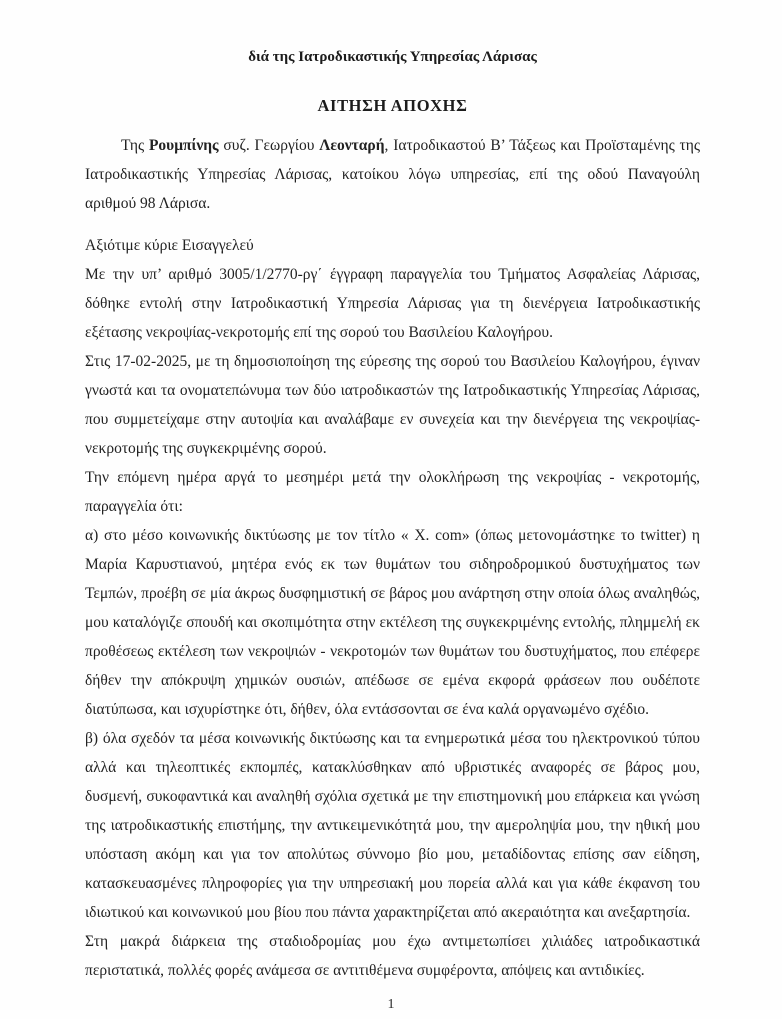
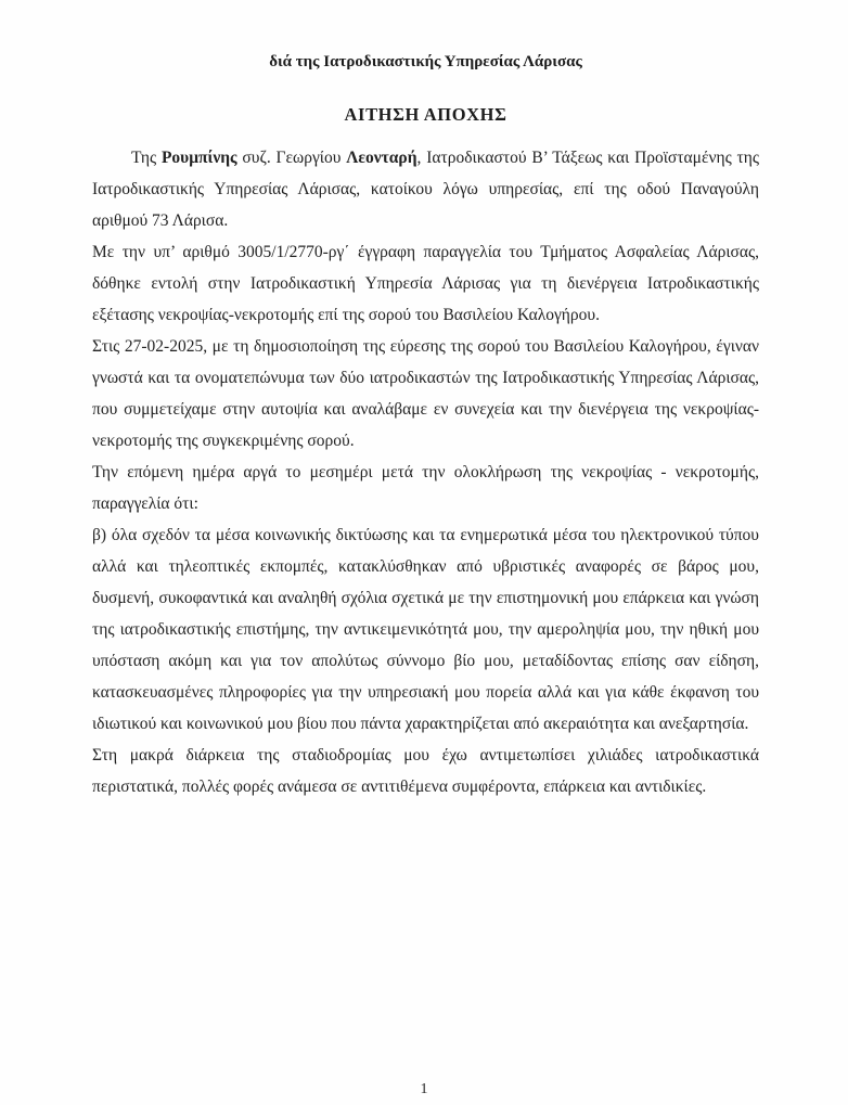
  διά της Ιατροδικαστικής Υπηρεσίας Λάρισας
  ΑΙΤΗΣΗ ΑΠΟΧΗΣ
- Της Ρουμπίνης συζ. Γεωργίου Λεονταρή, Ιατροδικαστού Β’ Τάξεως και Προϊσταμένης της Ιατροδικαστικής Υπηρεσίας Λάρισας, κατοίκου λόγω υπηρεσίας, επί της οδού Παναγούλη αριθμού 98 Λάρισα.
+ Της Ρουμπίνης συζ. Γεωργίου Λεονταρή, Ιατροδικαστού Β’ Τάξεως και Προϊσταμένης της Ιατροδικαστικής Υπηρεσίας Λάρισας, κατοίκου λόγω υπηρεσίας, επί της οδού Παναγούλη αριθμού 73 Λάρισα.
- Αξιότιμε κύριε Εισαγγελεύ
  Με την υπ’ αριθμό 3005/1/2770-ργ΄ έγγραφη παραγγελία του Τμήματος Ασφαλείας Λάρισας, δόθηκε εντολή στην Ιατροδικαστική Υπηρεσία Λάρισας για τη διενέργεια Ιατροδικαστικής εξέτασης νεκροψίας-νεκροτομής επί της σορού του Βασιλείου Καλογήρου.
- Στις 17-02-2025, με τη δημοσιοποίηση της εύρεσης της σορού του Βασιλείου Καλογήρου, έγιναν γνωστά και τα ονοματεπώνυμα των δύο ιατροδικαστών της Ιατροδικαστικής Υπηρεσίας Λάρισας, που συμμετείχαμε στην αυτοψία και αναλάβαμε εν συνεχεία και την διενέργεια της νεκροψίας-νεκροτομής της συγκεκριμένης σορού.
+ Στις 27-02-2025, με τη δημοσιοποίηση της εύρεσης της σορού του Βασιλείου Καλογήρου, έγιναν γνωστά και τα ονοματεπώνυμα των δύο ιατροδικαστών της Ιατροδικαστικής Υπηρεσίας Λάρισας, που συμμετείχαμε στην αυτοψία και αναλάβαμε εν συνεχεία και την διενέργεια της νεκροψίας-νεκροτομής της συγκεκριμένης σορού.
  Την επόμενη ημέρα αργά το μεσημέρι μετά την ολοκλήρωση της νεκροψίας - νεκροτομής, παραγγελία ότι:
- α) στο μέσο κοινωνικής δικτύωσης με τον τίτλο « X. com» (όπως μετονομάστηκε το twitter) η Μαρία Καρυστιανού, μητέρα ενός εκ των θυμάτων του σιδηροδρομικού δυστυχήματος των Τεμπών, προέβη σε μία άκρως δυσφημιστική σε βάρος μου ανάρτηση στην οποία όλως αναληθώς, μου καταλόγιζε σπουδή και σκοπιμότητα στην εκτέλεση της συγκεκριμένης εντολής, πλημμελή εκ προθέσεως εκτέλεση των νεκροψιών - νεκροτομών των θυμάτων του δυστυχήματος, που επέφερε δήθεν την απόκρυψη χημικών ουσιών, απέδωσε σε εμένα εκφορά φράσεων που ουδέποτε διατύπωσα, και ισχυρίστηκε ότι, δήθεν, όλα εντάσσονται σε ένα καλά οργανωμένο σχέδιο.
  β) όλα σχεδόν τα μέσα κοινωνικής δικτύωσης και τα ενημερωτικά μέσα του ηλεκτρονικού τύπου αλλά και τηλεοπτικές εκπομπές, κατακλύσθηκαν από υβριστικές αναφορές σε βάρος μου, δυσμενή, συκοφαντικά και αναληθή σχόλια σχετικά με την επιστημονική μου επάρκεια και γνώση της ιατροδικαστικής επιστήμης, την αντικειμενικότητά μου, την αμεροληψία μου, την ηθική μου υπόσταση ακόμη και για τον απολύτως σύννομο βίο μου, μεταδίδοντας επίσης σαν είδηση, κατασκευασμένες πληροφορίες για την υπηρεσιακή μου πορεία αλλά και για κάθε έκφανση του ιδιωτικού και κοινωνικού μου βίου που πάντα χαρακτηρίζεται από ακεραιότητα και ανεξαρτησία.
- Στη μακρά διάρκεια της σταδιοδρομίας μου έχω αντιμετωπίσει χιλιάδες ιατροδικαστικά περιστατικά, πολλές φορές ανάμεσα σε αντιτιθέμενα συμφέροντα, απόψεις και αντιδικίες.
+ Στη μακρά διάρκεια της σταδιοδρομίας μου έχω αντιμετωπίσει χιλιάδες ιατροδικαστικά περιστατικά, πολλές φορές ανάμεσα σε αντιτιθέμενα συμφέροντα, επάρκεια και αντιδικίες.
  1
